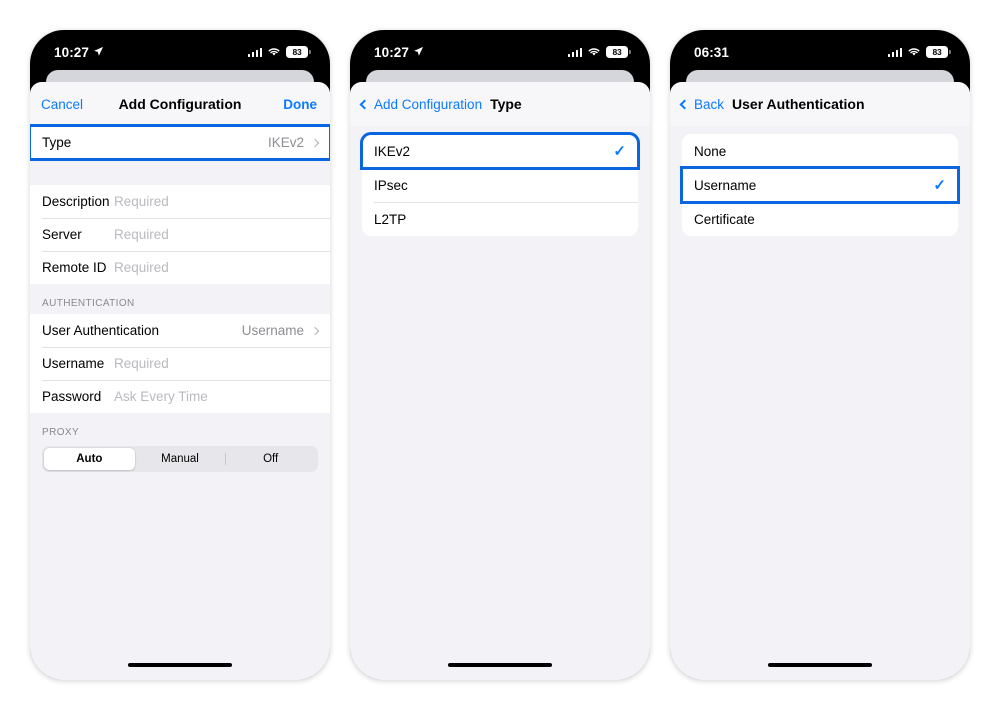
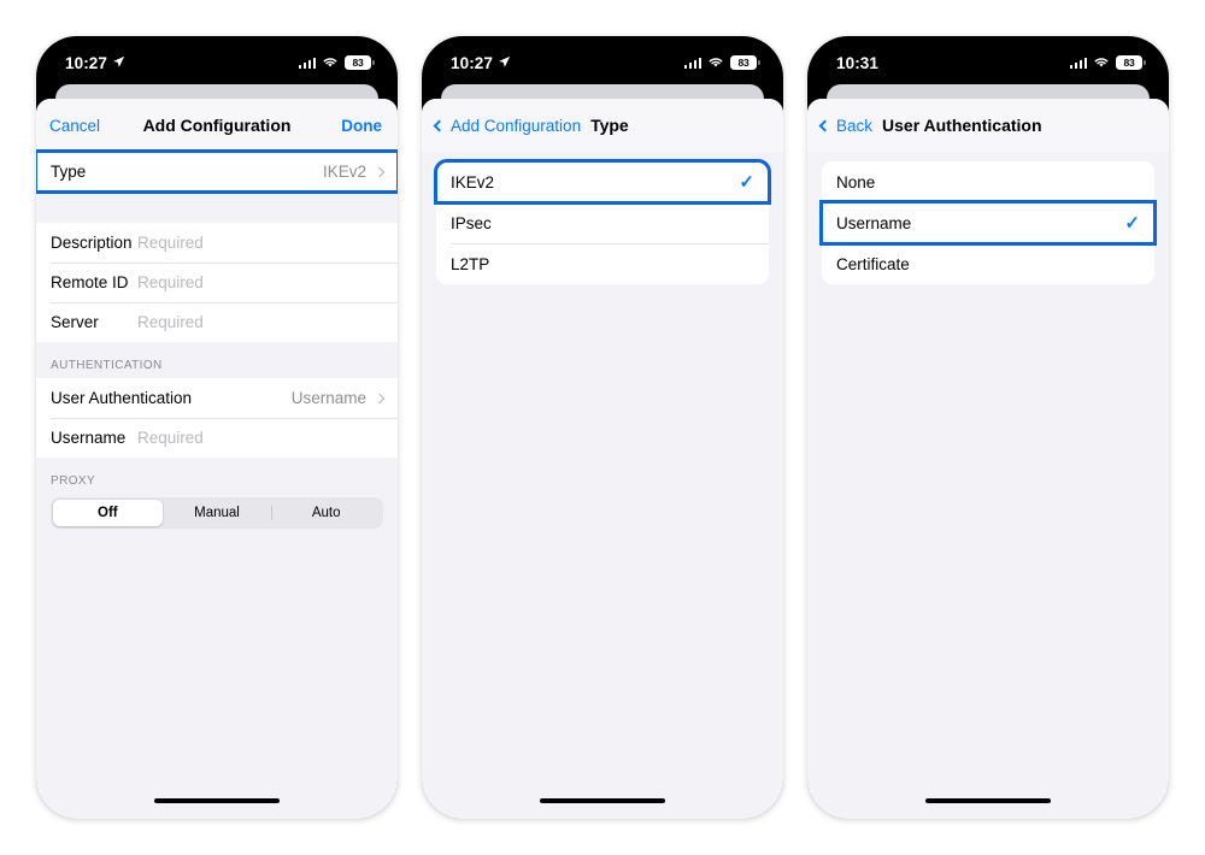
  10:27
  83
  Cancel
  Add Configuration
  Done
  Type
  IKEv2
  Description
  Required
- Server
+ Remote ID
  Required
- Remote ID
+ Server
  Required
  AUTHENTICATION
  User Authentication
  Username
  Username
  Required
- Password
- Ask Every Time
  PROXY
- Auto
+ Off
  Manual
- Off
+ Auto
  10:27
  83
  Add Configuration
  Type
  IKEv2
  ✓
  IPsec
  L2TP
- 06:31
+ 10:31
  83
  Back
  User Authentication
  None
  Username
  ✓
  Certificate
